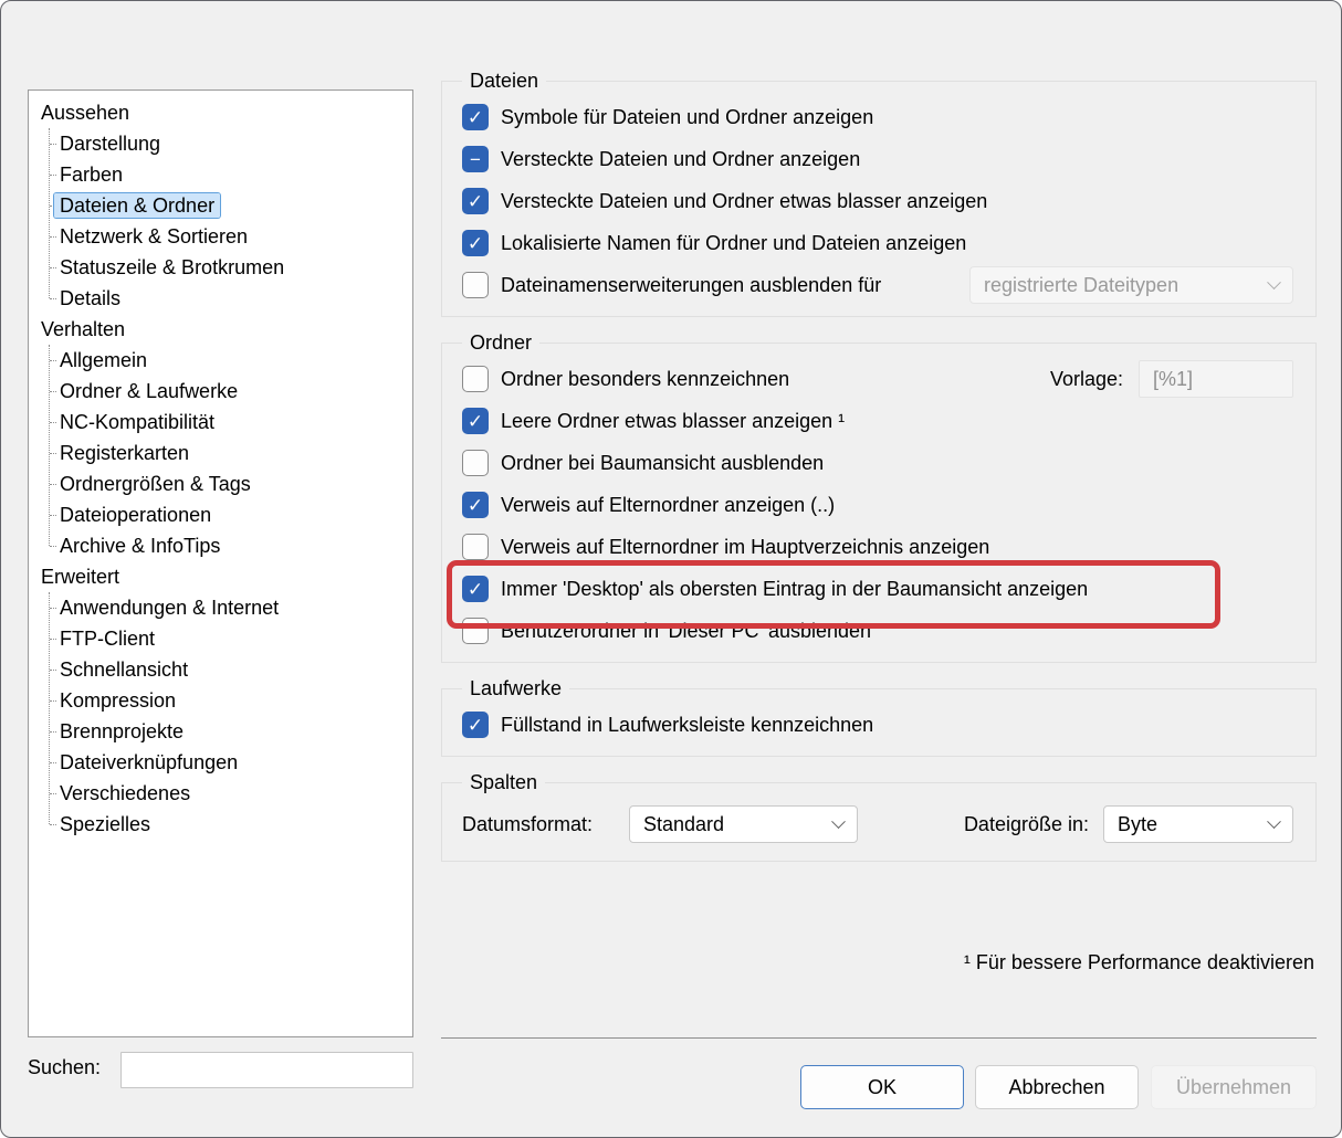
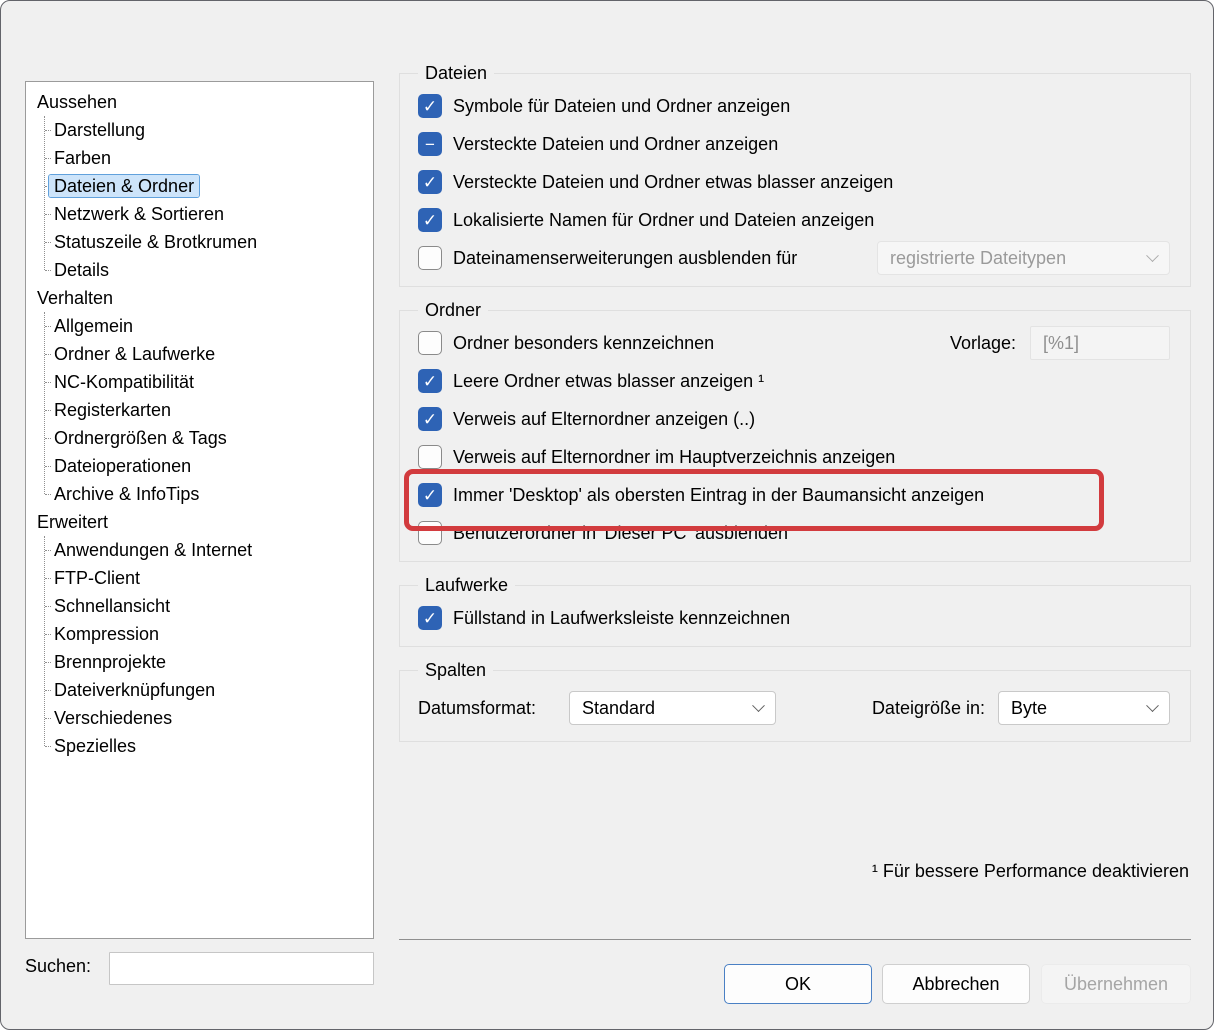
  Aussehen
  Darstellung
  Farben
  Dateien & Ordner
  Netzwerk & Sortieren
  Statuszeile & Brotkrumen
  Details
  Verhalten
  Allgemein
  Ordner & Laufwerke
  NC-Kompatibilität
  Registerkarten
  Ordnergrößen & Tags
  Dateioperationen
  Archive & InfoTips
  Erweitert
  Anwendungen & Internet
  FTP-Client
  Schnellansicht
  Kompression
  Brennprojekte
  Dateiverknüpfungen
  Verschiedenes
  Spezielles
  Dateien
  ✓
  Symbole für Dateien und Ordner anzeigen
  −
  Versteckte Dateien und Ordner anzeigen
  ✓
  Versteckte Dateien und Ordner etwas blasser anzeigen
  ✓
  Lokalisierte Namen für Ordner und Dateien anzeigen
  Dateinamenserweiterungen ausblenden für
  registrierte Dateitypen
  Ordner
  Ordner besonders kennzeichnen
  Vorlage:
  [%1]
  ✓
  Leere Ordner etwas blasser anzeigen ¹
- Ordner bei Baumansicht ausblenden
  ✓
  Verweis auf Elternordner anzeigen (..)
  Verweis auf Elternordner im Hauptverzeichnis anzeigen
  ✓
  Immer 'Desktop' als obersten Eintrag in der Baumansicht anzeigen
  Benutzerordner in 'Dieser PC' ausblenden
  Laufwerke
  ✓
  Füllstand in Laufwerksleiste kennzeichnen
  Spalten
  Datumsformat:
  Standard
  Dateigröße in:
  Byte
  ¹ Für bessere Performance deaktivieren
  Suchen:
  OK
  Abbrechen
  Übernehmen
